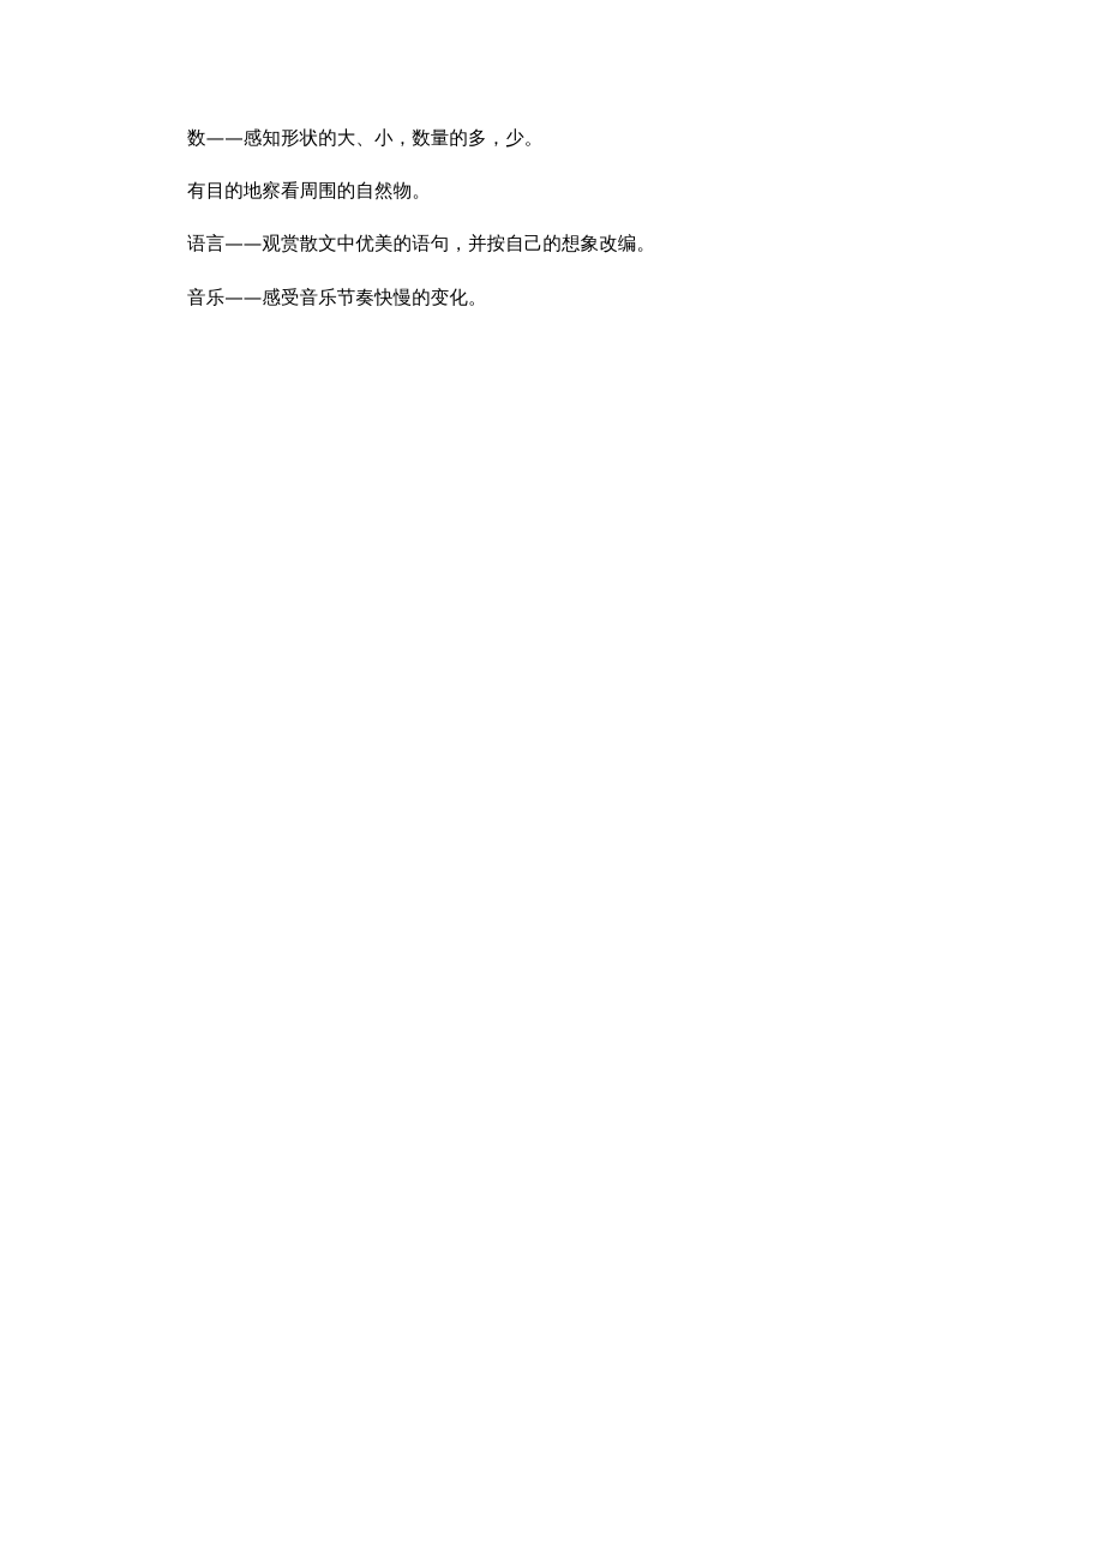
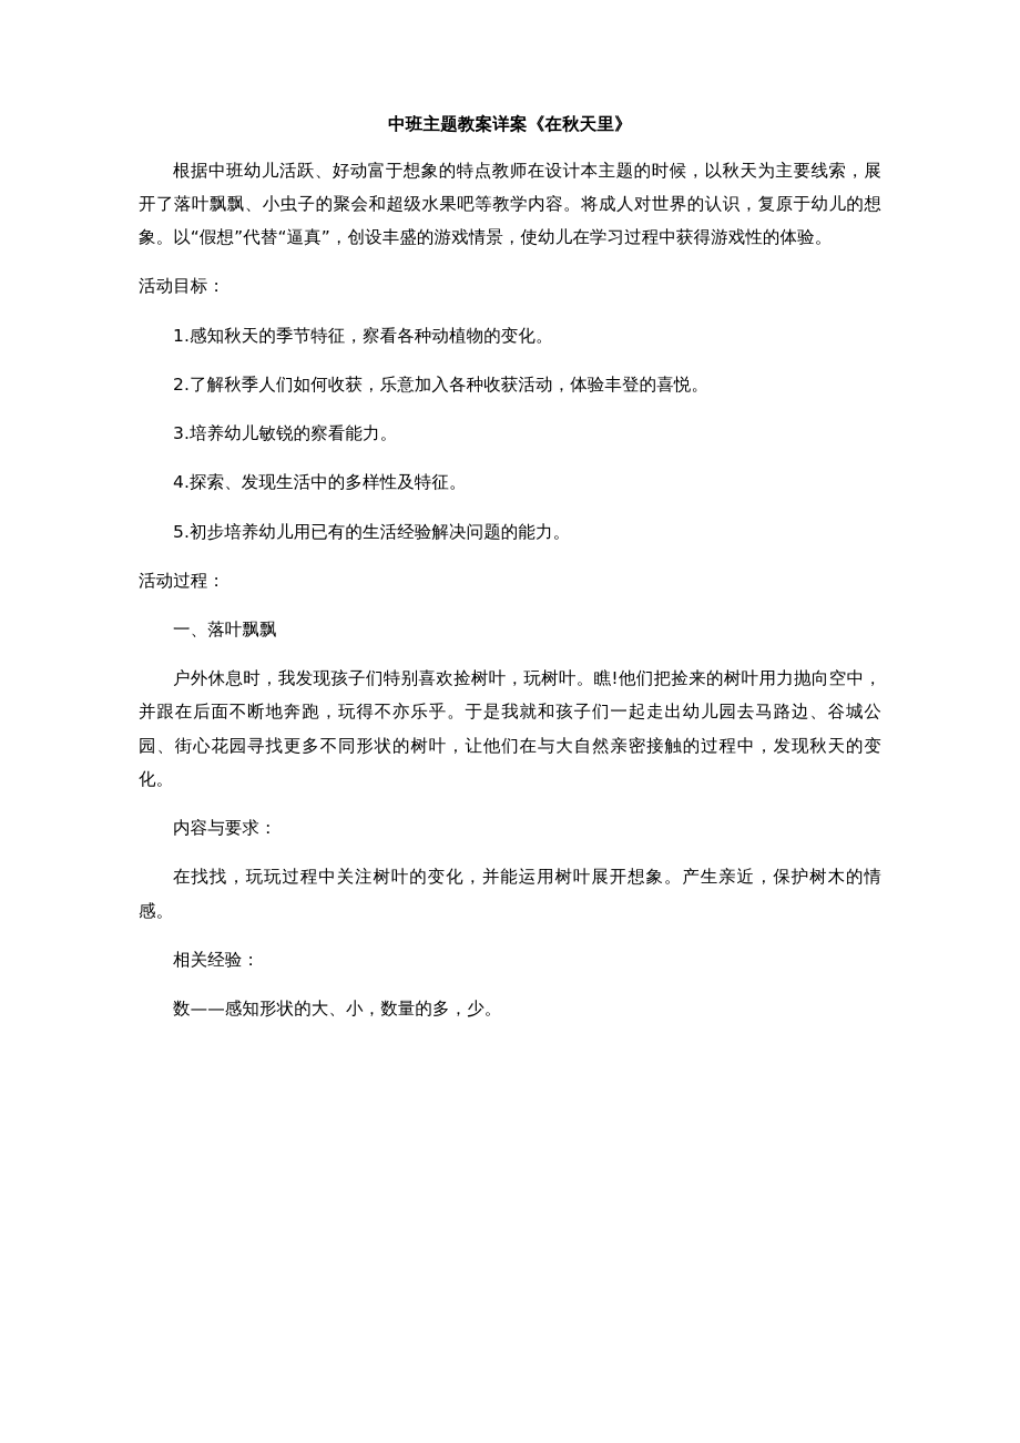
+ 中班主题教案详案《在秋天里》
+ 根据中班幼儿活跃、好动富于想象的特点教师在设计本主题的时候，以秋天为主要线索，展开了落叶飘飘、小虫子的聚会和超级水果吧等教学内容。将成人对世界的认识，复原于幼儿的想象。以“假想”代替“逼真”，创设丰盛的游戏情景，使幼儿在学习过程中获得游戏性的体验。
+ 活动目标：
+ 1.感知秋天的季节特征，察看各种动植物的变化。
+ 2.了解秋季人们如何收获，乐意加入各种收获活动，体验丰登的喜悦。
+ 3.培养幼儿敏锐的察看能力。
+ 4.探索、发现生活中的多样性及特征。
+ 5.初步培养幼儿用已有的生活经验解决问题的能力。
+ 活动过程：
+ 一、落叶飘飘
+ 户外休息时，我发现孩子们特别喜欢捡树叶，玩树叶。瞧!他们把捡来的树叶用力抛向空中，并跟在后面不断地奔跑，玩得不亦乐乎。于是我就和孩子们一起走出幼儿园去马路边、谷城公园、街心花园寻找更多不同形状的树叶，让他们在与大自然亲密接触的过程中，发现秋天的变化。
+ 内容与要求：
+ 在找找，玩玩过程中关注树叶的变化，并能运用树叶展开想象。产生亲近，保护树木的情感。
+ 相关经验：
  数——感知形状的大、小，数量的多，少。
- 有目的地察看周围的自然物。
- 语言——观赏散文中优美的语句，并按自己的想象改编。
- 音乐——感受音乐节奏快慢的变化。
